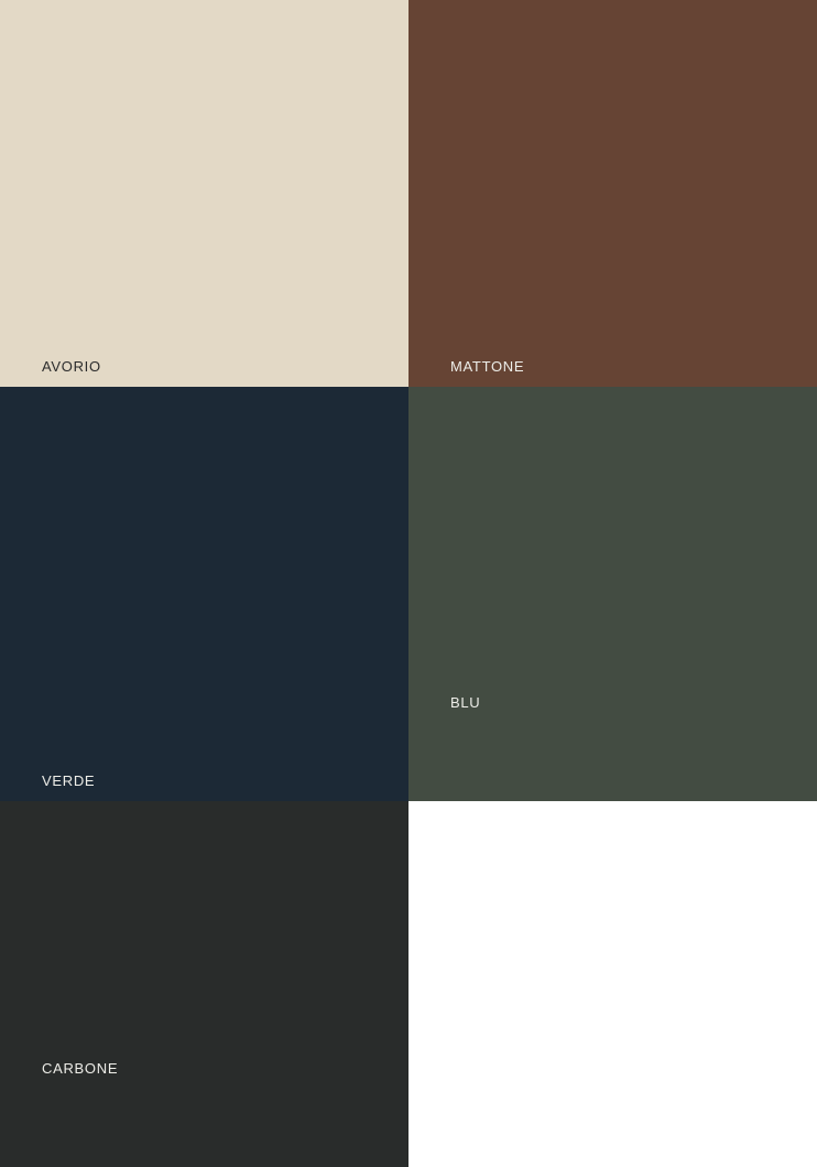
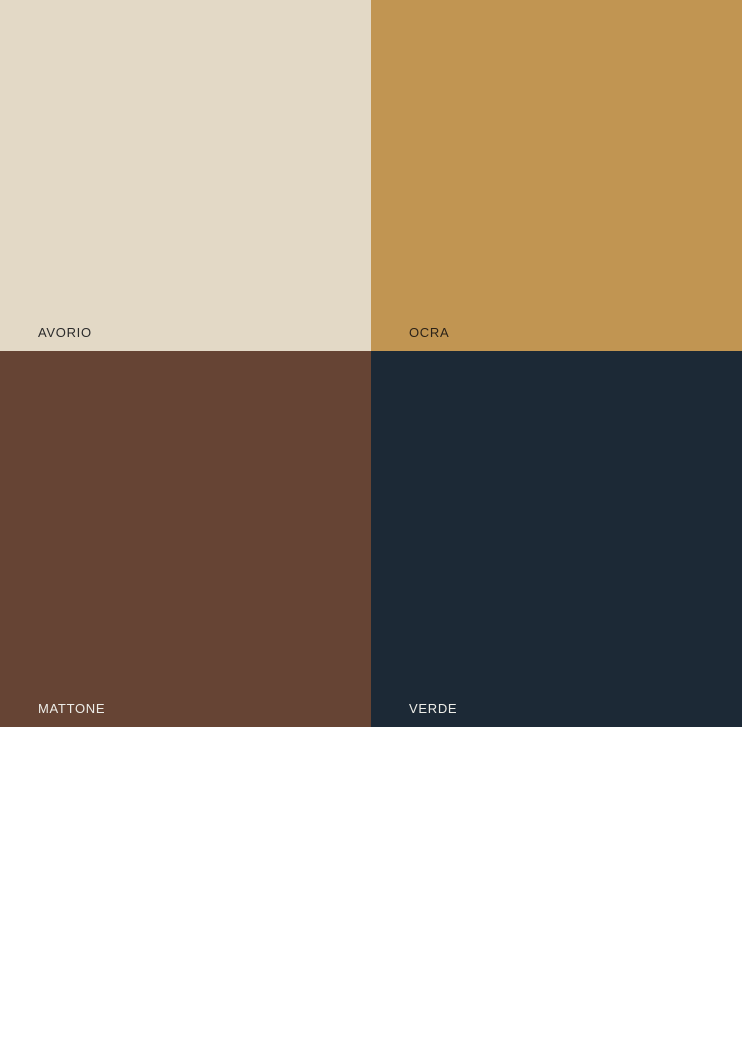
  AVORIO
+ OCRA
  MATTONE
  VERDE
- BLU
- CARBONE
